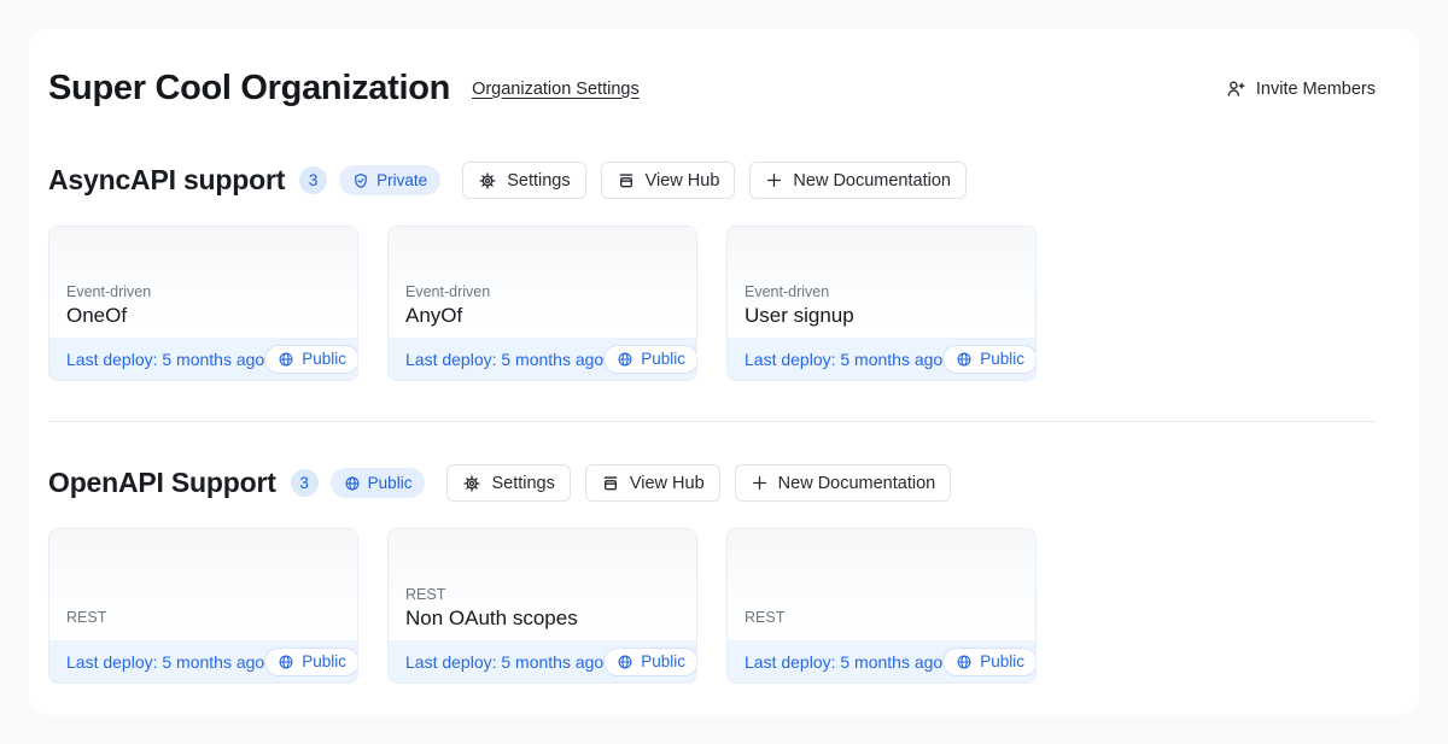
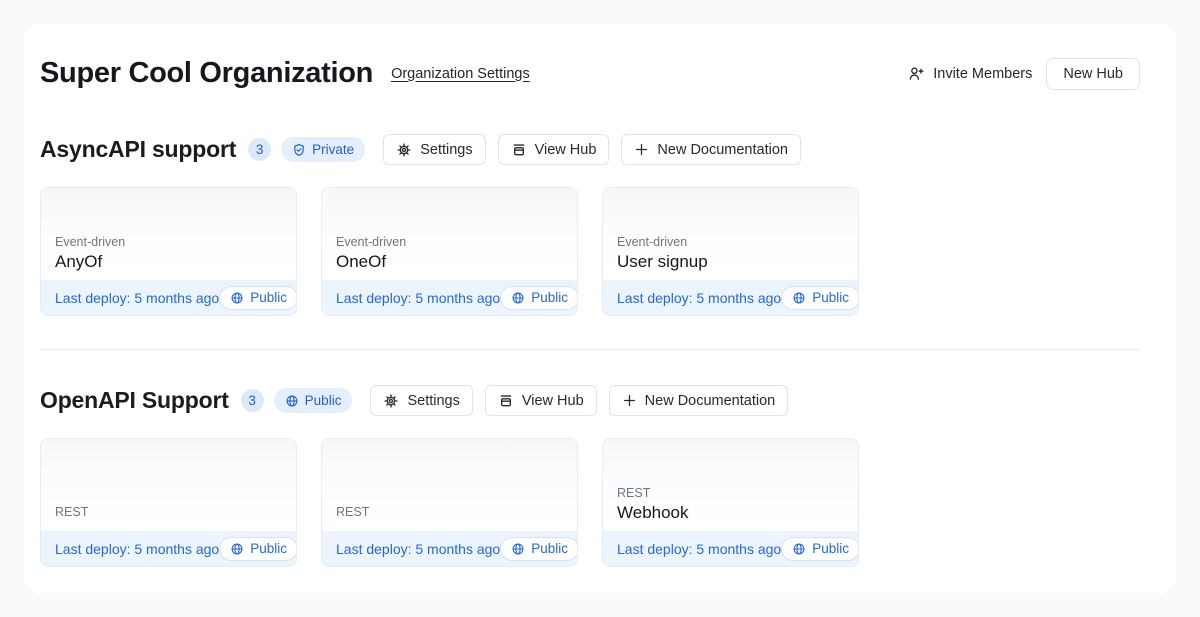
  Super Cool Organization
  Organization Settings
  Invite Members
+ New Hub
  AsyncAPI support
  3
  Private
  Settings
  View Hub
  New Documentation
  Event-driven
- OneOf
+ AnyOf
  Last deploy: 5 months ago
  Public
  Event-driven
- AnyOf
+ OneOf
  Last deploy: 5 months ago
  Public
  Event-driven
  User signup
  Last deploy: 5 months ago
  Public
  OpenAPI Support
  3
  Public
  Settings
  View Hub
  New Documentation
  REST
  Last deploy: 5 months ago
  Public
  REST
- Non OAuth scopes
  Last deploy: 5 months ago
  Public
  REST
+ Webhook
  Last deploy: 5 months ago
  Public
